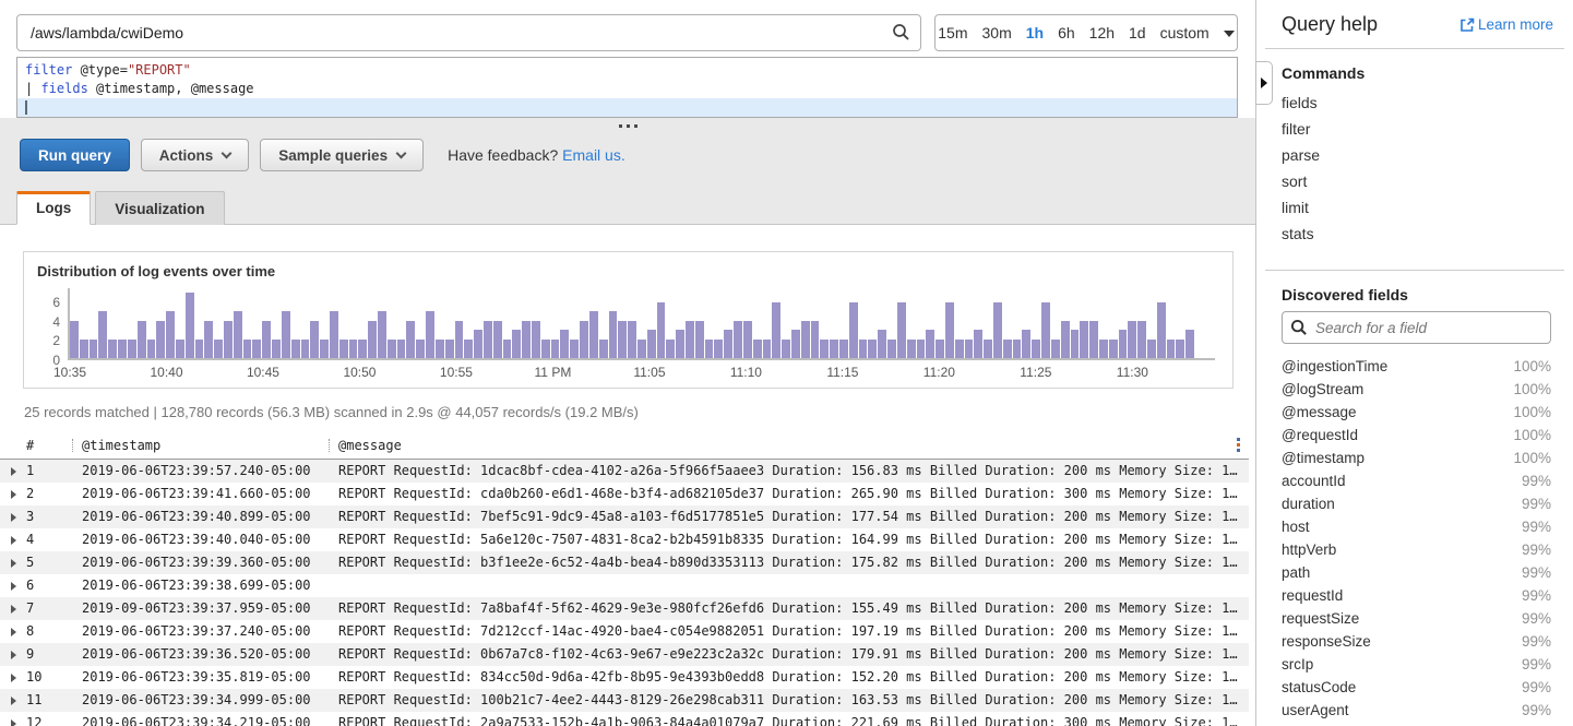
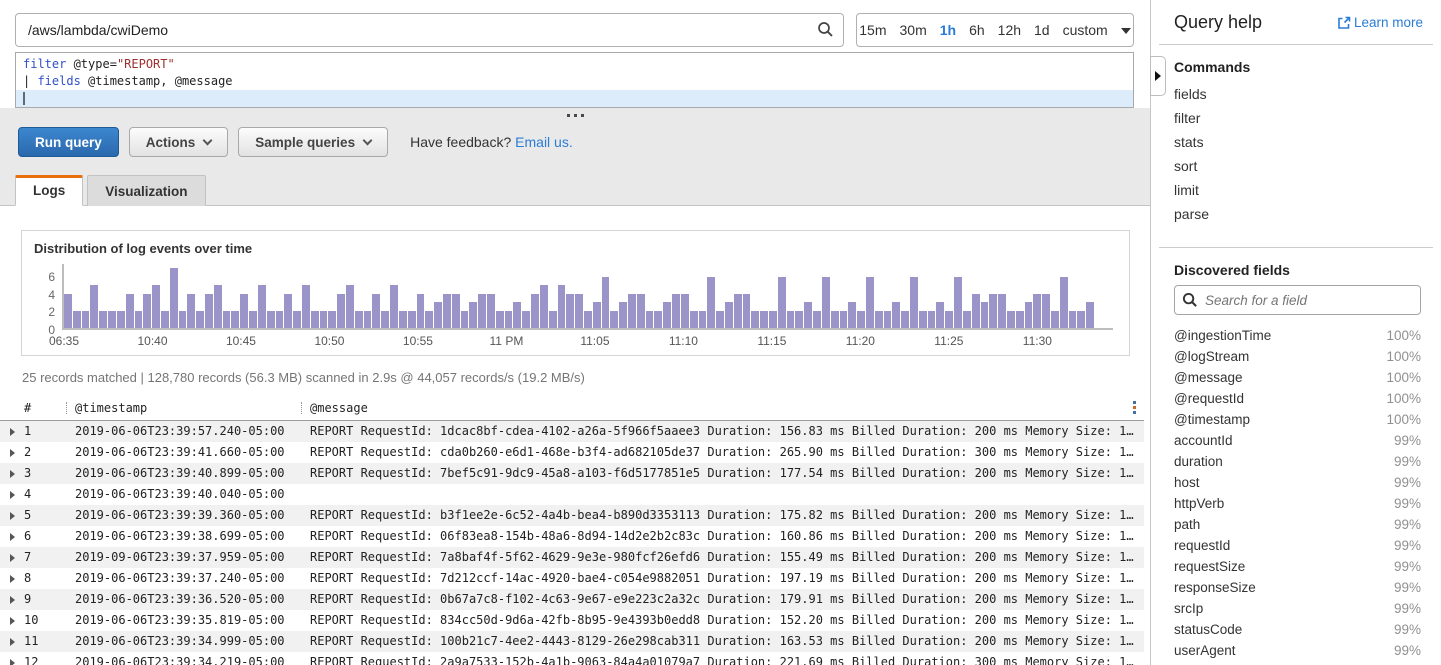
  /aws/lambda/cwiDemo
  15m
  30m
  1h
  6h
  12h
  1d
  custom
  filter @type="REPORT"
  | fields @timestamp, @message
  Run query
  Actions
  Sample queries
  Have feedback? Email us.
  Logs
  Visualization
  Distribution of log events over time
  6
  4
  2
  0
- 10:35
+ 06:35
  10:40
  10:45
  10:50
  10:55
  11 PM
  11:05
  11:10
  11:15
  11:20
  11:25
  11:30
  25 records matched | 128,780 records (56.3 MB) scanned in 2.9s @ 44,057 records/s (19.2 MB/s)
  #
  @timestamp
  @message
  1
  2019-06-06T23:39:57.240-05:00
  REPORT RequestId: 1dcac8bf-cdea-4102-a26a-5f966f5aaee3 Duration: 156.83 ms Billed Duration: 200 ms Memory Size: 1…
  2
  2019-06-06T23:39:41.660-05:00
  REPORT RequestId: cda0b260-e6d1-468e-b3f4-ad682105de37 Duration: 265.90 ms Billed Duration: 300 ms Memory Size: 1…
  3
  2019-06-06T23:39:40.899-05:00
  REPORT RequestId: 7bef5c91-9dc9-45a8-a103-f6d5177851e5 Duration: 177.54 ms Billed Duration: 200 ms Memory Size: 1…
  4
  2019-06-06T23:39:40.040-05:00
- REPORT RequestId: 5a6e120c-7507-4831-8ca2-b2b4591b8335 Duration: 164.99 ms Billed Duration: 200 ms Memory Size: 1…
  5
  2019-06-06T23:39:39.360-05:00
  REPORT RequestId: b3f1ee2e-6c52-4a4b-bea4-b890d3353113 Duration: 175.82 ms Billed Duration: 200 ms Memory Size: 1…
  6
  2019-06-06T23:39:38.699-05:00
+ REPORT RequestId: 06f83ea8-154b-48a6-8d94-14d2e2b2c83c Duration: 160.86 ms Billed Duration: 200 ms Memory Size: 1…
  7
  2019-09-06T23:39:37.959-05:00
  REPORT RequestId: 7a8baf4f-5f62-4629-9e3e-980fcf26efd6 Duration: 155.49 ms Billed Duration: 200 ms Memory Size: 1…
  8
  2019-06-06T23:39:37.240-05:00
  REPORT RequestId: 7d212ccf-14ac-4920-bae4-c054e9882051 Duration: 197.19 ms Billed Duration: 200 ms Memory Size: 1…
  9
  2019-06-06T23:39:36.520-05:00
  REPORT RequestId: 0b67a7c8-f102-4c63-9e67-e9e223c2a32c Duration: 179.91 ms Billed Duration: 200 ms Memory Size: 1…
  10
  2019-06-06T23:39:35.819-05:00
  REPORT RequestId: 834cc50d-9d6a-42fb-8b95-9e4393b0edd8 Duration: 152.20 ms Billed Duration: 200 ms Memory Size: 1…
  11
  2019-06-06T23:39:34.999-05:00
  REPORT RequestId: 100b21c7-4ee2-4443-8129-26e298cab311 Duration: 163.53 ms Billed Duration: 200 ms Memory Size: 1…
  12
  2019-06-06T23:39:34.219-05:00
  REPORT RequestId: 2a9a7533-152b-4a1b-9063-84a4a01079a7 Duration: 221.69 ms Billed Duration: 300 ms Memory Size: 1…
  Query help
  Learn more
  Commands
  fields
  filter
- parse
+ stats
  sort
  limit
- stats
+ parse
  Discovered fields
  Search for a field
  @ingestionTime
  100%
  @logStream
  100%
  @message
  100%
  @requestId
  100%
  @timestamp
  100%
  accountId
  99%
  duration
  99%
  host
  99%
  httpVerb
  99%
  path
  99%
  requestId
  99%
  requestSize
  99%
  responseSize
  99%
  srcIp
  99%
  statusCode
  99%
  userAgent
  99%
